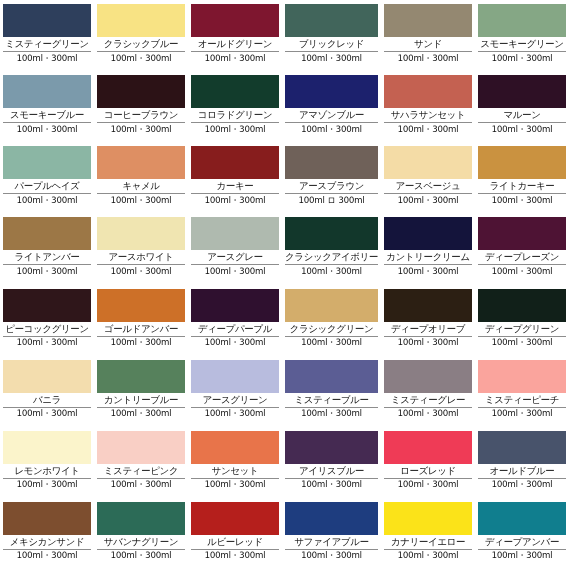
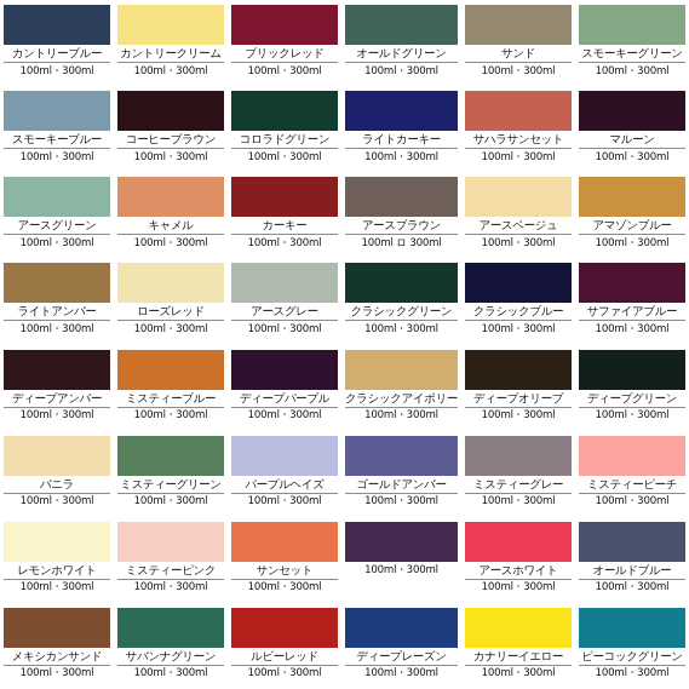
- ミスティーグリーン
+ カントリーブルー
  100ml・300ml
- クラシックブルー
+ カントリークリーム
  100ml・300ml
- オールドグリーン
+ ブリックレッド
  100ml・300ml
- ブリックレッド
+ オールドグリーン
  100ml・300ml
  サンド
  100ml・300ml
  スモーキーグリーン
  100ml・300ml
  スモーキーブルー
  100ml・300ml
  コーヒーブラウン
  100ml・300ml
  コロラドグリーン
  100ml・300ml
- アマゾンブルー
+ ライトカーキー
  100ml・300ml
  サハラサンセット
  100ml・300ml
  マルーン
  100ml・300ml
- パープルヘイズ
+ アースグリーン
  100ml・300ml
  キャメル
  100ml・300ml
  カーキー
  100ml・300ml
  アースブラウン
  100ml ロ 300ml
  アースベージュ
  100ml・300ml
- ライトカーキー
+ アマゾンブルー
  100ml・300ml
  ライトアンバー
  100ml・300ml
- アースホワイト
+ ローズレッド
  100ml・300ml
  アースグレー
  100ml・300ml
- クラシックアイボリー
+ クラシックグリーン
  100ml・300ml
- カントリークリーム
+ クラシックブルー
  100ml・300ml
- ディープレーズン
+ サファイアブルー
  100ml・300ml
- ピーコックグリーン
+ ディープアンバー
  100ml・300ml
- ゴールドアンバー
+ ミスティーブルー
  100ml・300ml
  ディープパープル
  100ml・300ml
- クラシックグリーン
+ クラシックアイボリー
  100ml・300ml
  ディープオリーブ
  100ml・300ml
  ディープグリーン
  100ml・300ml
  バニラ
  100ml・300ml
- カントリーブルー
+ ミスティーグリーン
  100ml・300ml
- アースグリーン
+ パープルヘイズ
  100ml・300ml
- ミスティーブルー
+ ゴールドアンバー
  100ml・300ml
  ミスティーグレー
  100ml・300ml
  ミスティーピーチ
  100ml・300ml
  レモンホワイト
  100ml・300ml
  ミスティーピンク
  100ml・300ml
  サンセット
  100ml・300ml
- アイリスブルー
  100ml・300ml
- ローズレッド
+ アースホワイト
  100ml・300ml
  オールドブルー
  100ml・300ml
  メキシカンサンド
  100ml・300ml
  サバンナグリーン
  100ml・300ml
  ルビーレッド
  100ml・300ml
- サファイアブルー
+ ディープレーズン
  100ml・300ml
  カナリーイエロー
  100ml・300ml
- ディープアンバー
+ ピーコックグリーン
  100ml・300ml
